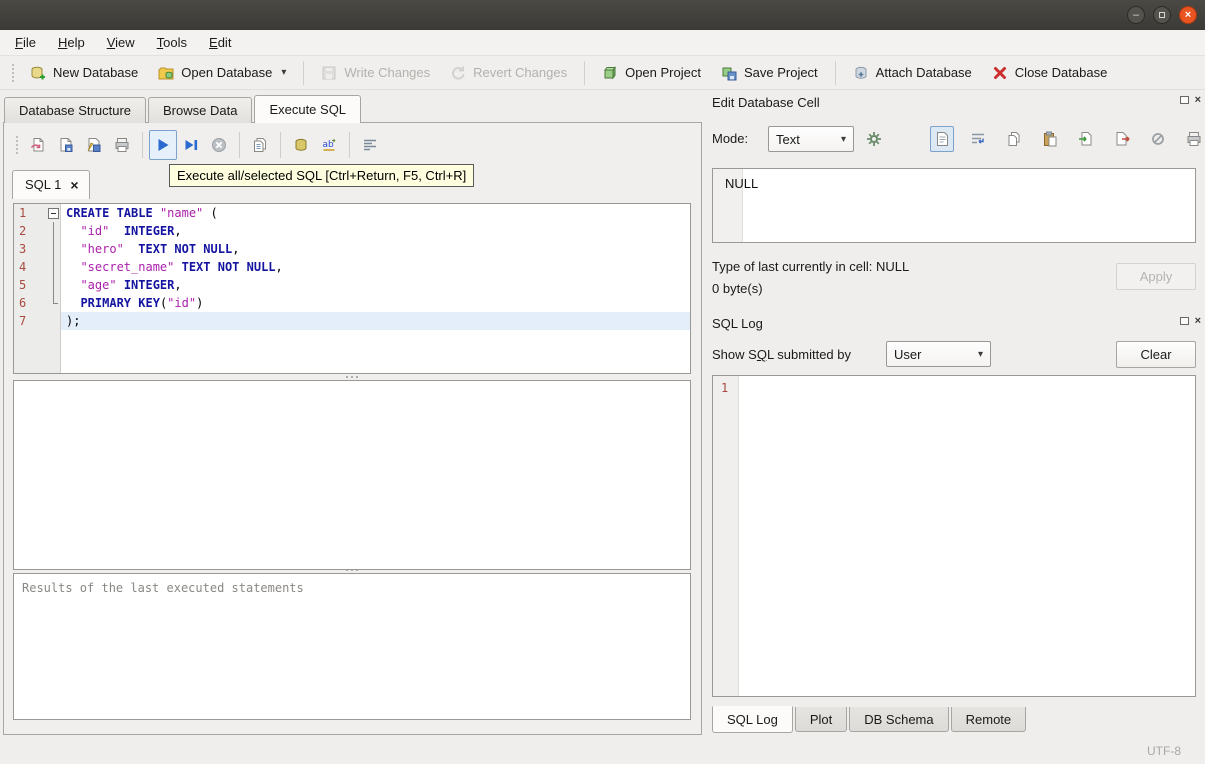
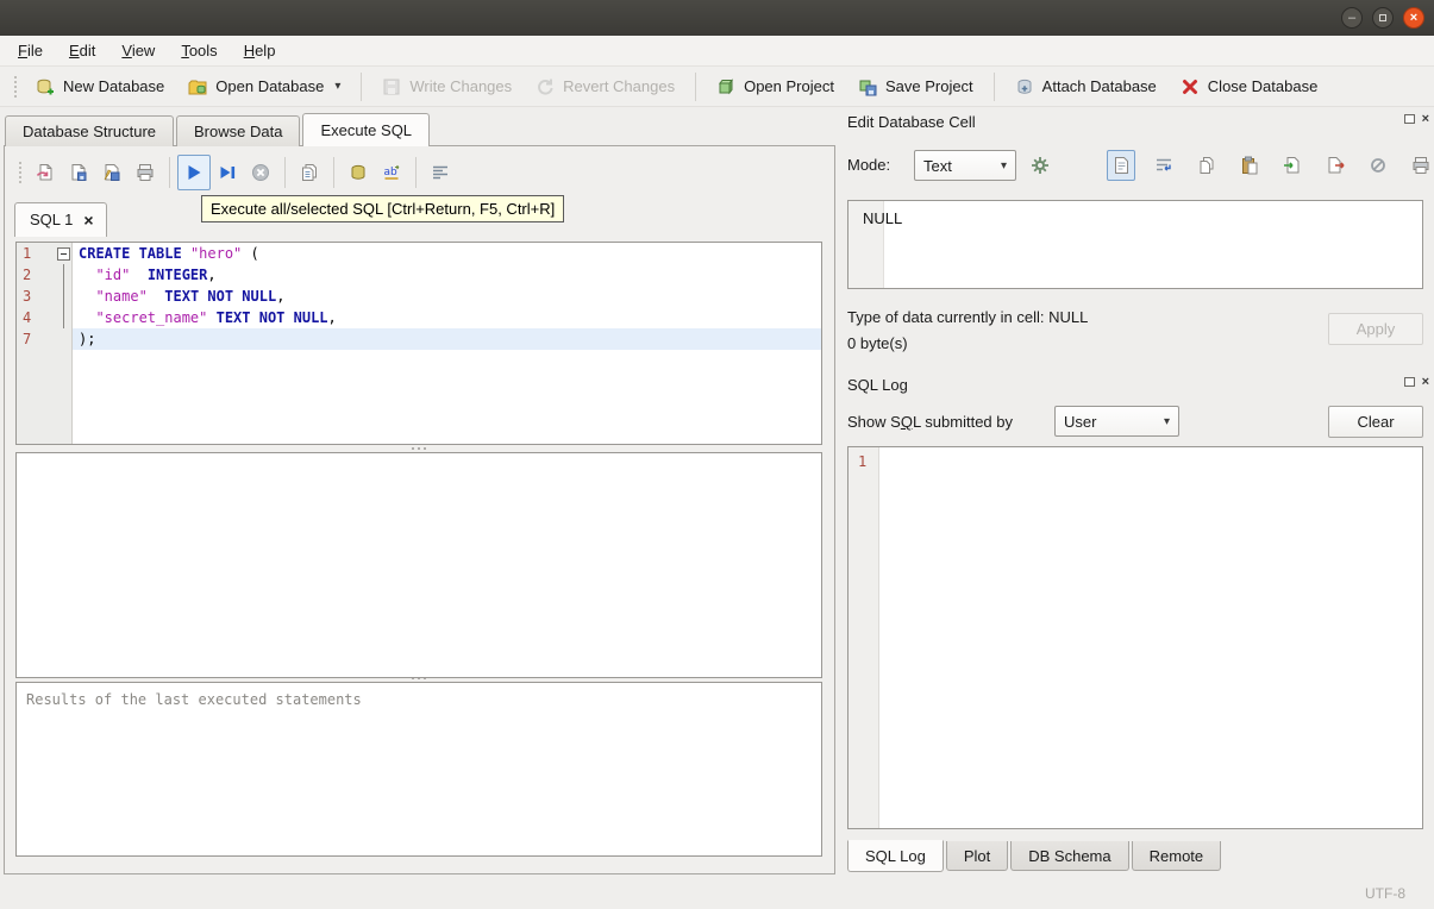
  –
  ×
  File
- Help
+ Edit
  View
  Tools
- Edit
+ Help
  New Database
  Open Database
  ▾
  Write Changes
  Revert Changes
  Open Project
  Save Project
  Attach Database
  Close Database
  Database Structure
  Browse Data
  Execute SQL
  ab
  SQL 1
  ×
  Execute all/selected SQL [Ctrl+Return, F5, Ctrl+R]
  1
- CREATE TABLE "name" (
+ CREATE TABLE "hero" (
  2
  "id" INTEGER,
  3
- "hero" TEXT NOT NULL,
+ "name" TEXT NOT NULL,
  4
  "secret_name" TEXT NOT NULL,
- 5
- "age" INTEGER,
- 6
- PRIMARY KEY("id")
  7
  );
  Results of the last executed statements
  Edit Database Cell
  ×
  Mode:
  Text
  ▾
  NULL
- Type of last currently in cell: NULL
+ Type of data currently in cell: NULL
  0 byte(s)
  Apply
  SQL Log
  ×
  Show SQL submitted by
  User
  ▾
  Clear
  1
  SQL Log
  Plot
  DB Schema
  Remote
  UTF-8
